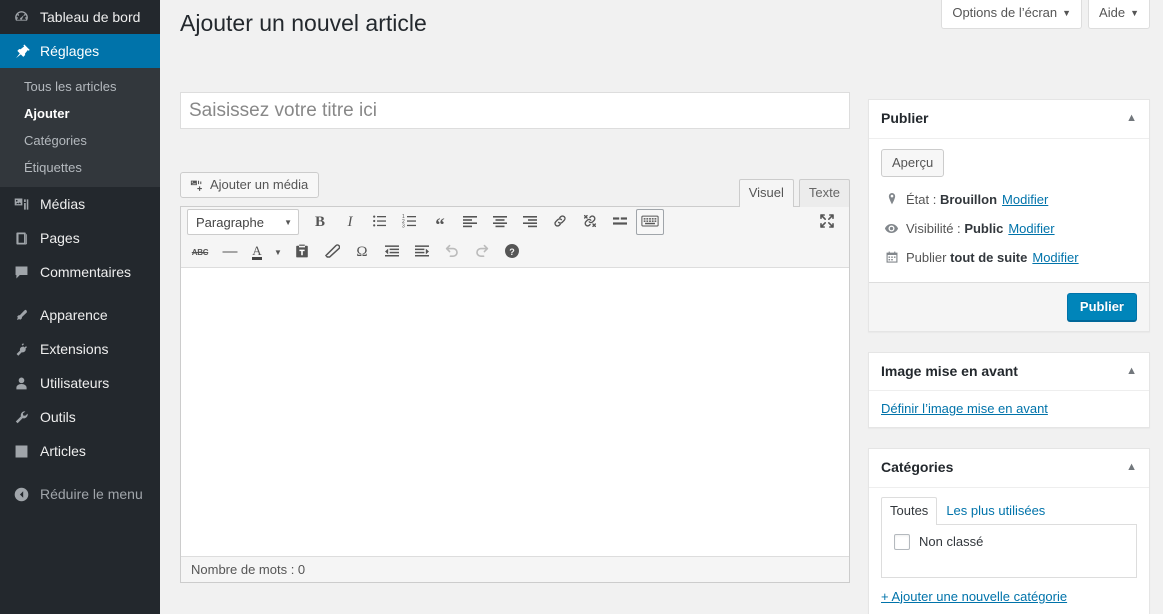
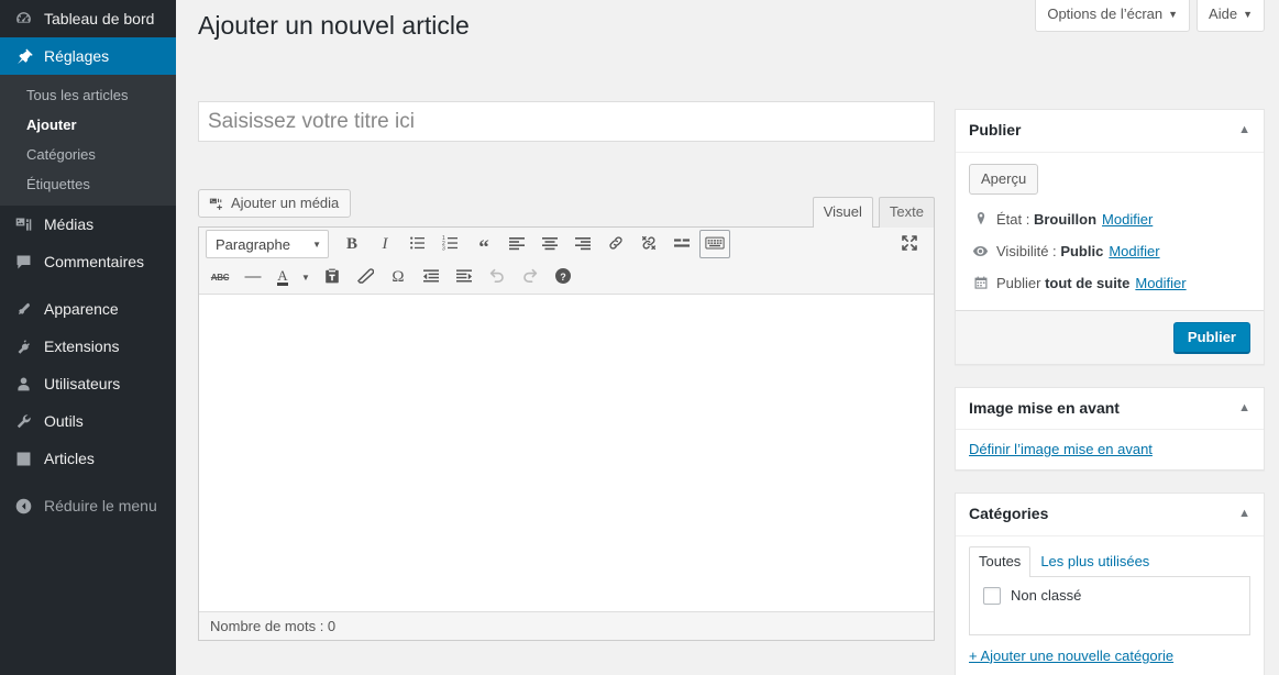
  Tableau de bord
  Réglages
  Tous les articles
  Ajouter
  Catégories
  Étiquettes
  Médias
- Pages
  Commentaires
  Apparence
  Extensions
  Utilisateurs
  Outils
  Articles
  Réduire le menu
  Options de l’écran ▼
  Aide ▼
  Ajouter un nouvel article
  Saisissez votre titre ici
  Ajouter un média
  Visuel
  Texte
  Paragraphe
  ▼
  B
  I
  “
  ABC
  —
  A
  ▼
  Ω
  ?
  Nombre de mots : 0
  Publier
  ▲
  Aperçu
  État :
  Brouillon
  Modifier
  Visibilité :
  Public
  Modifier
  Publier
  tout de suite
  Modifier
  Publier
  Image mise en avant
  ▲
  Définir l’image mise en avant
  Catégories
  ▲
  Toutes
  Les plus utilisées
  Non classé
  + Ajouter une nouvelle catégorie
